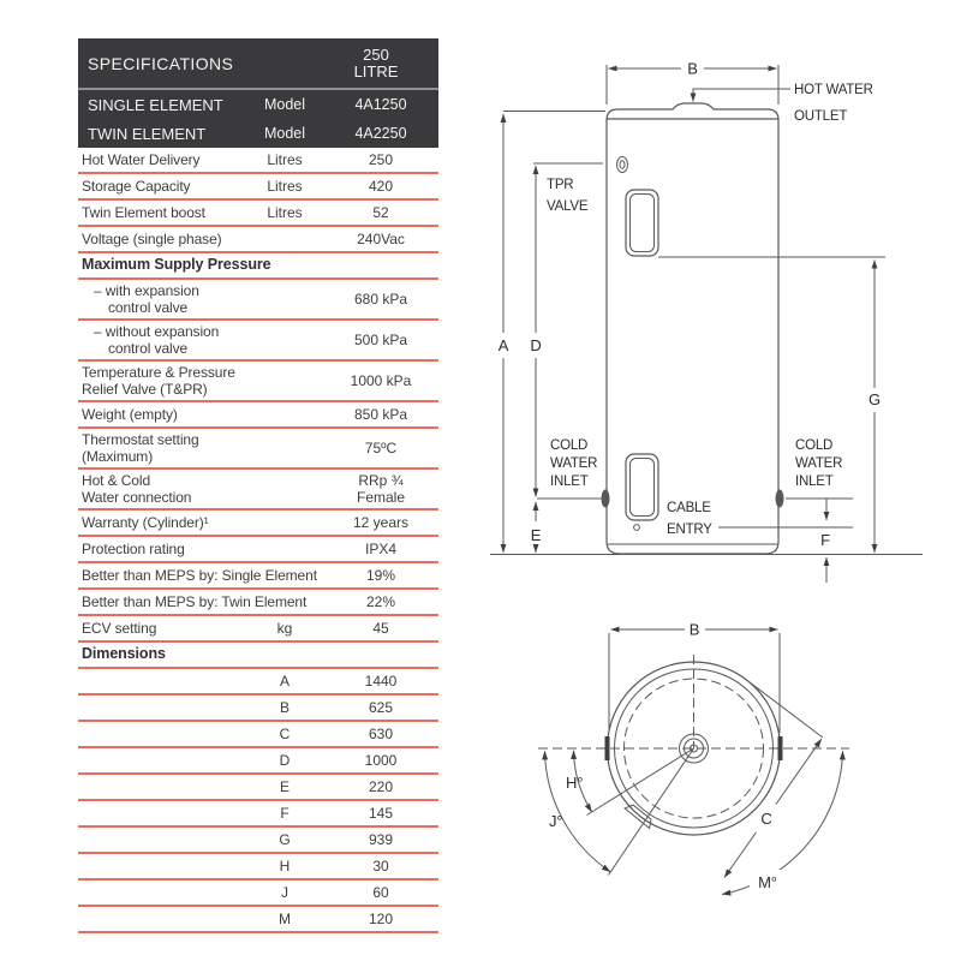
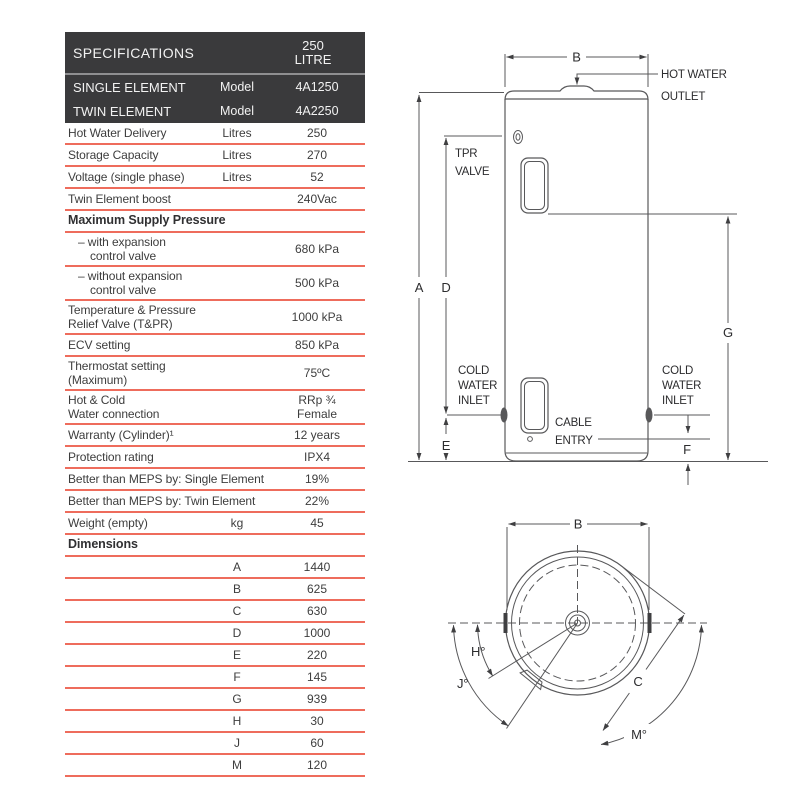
  SPECIFICATIONS
  250
  LITRE
  SINGLE ELEMENT
  Model
  4A1250
  TWIN ELEMENT
  Model
  4A2250
  Hot Water Delivery
  Litres
  250
  Storage Capacity
  Litres
- 420
+ 270
- Twin Element boost
+ Voltage (single phase)
  Litres
  52
- Voltage (single phase)
+ Twin Element boost
  240Vac
  Maximum Supply Pressure
  – with expansion
  control valve
  680 kPa
  – without expansion
  control valve
  500 kPa
  Temperature & Pressure
  Relief Valve (T&PR)
  1000 kPa
- Weight (empty)
+ ECV setting
  850 kPa
  Thermostat setting
  (Maximum)
  75ºC
  Hot & Cold
  Water connection
  RRp ¾
  Female
  Warranty (Cylinder)¹
  12 years
  Protection rating
  IPX4
  Better than MEPS by: Single Element
  19%
  Better than MEPS by: Twin Element
  22%
- ECV setting
+ Weight (empty)
  kg
  45
  Dimensions
  A
  1440
  B
  625
  C
  630
  D
  1000
  E
  220
  F
  145
  G
  939
  H
  30
  J
  60
  M
  120
  B
  HOT WATER
  OUTLET
  TPR
  VALVE
  A
  D
  E
  G
  COLD
  WATER
  INLET
  COLD
  WATER
  INLET
  CABLE
  ENTRY
  F
  B
  H°
  J°
  M°
  C
